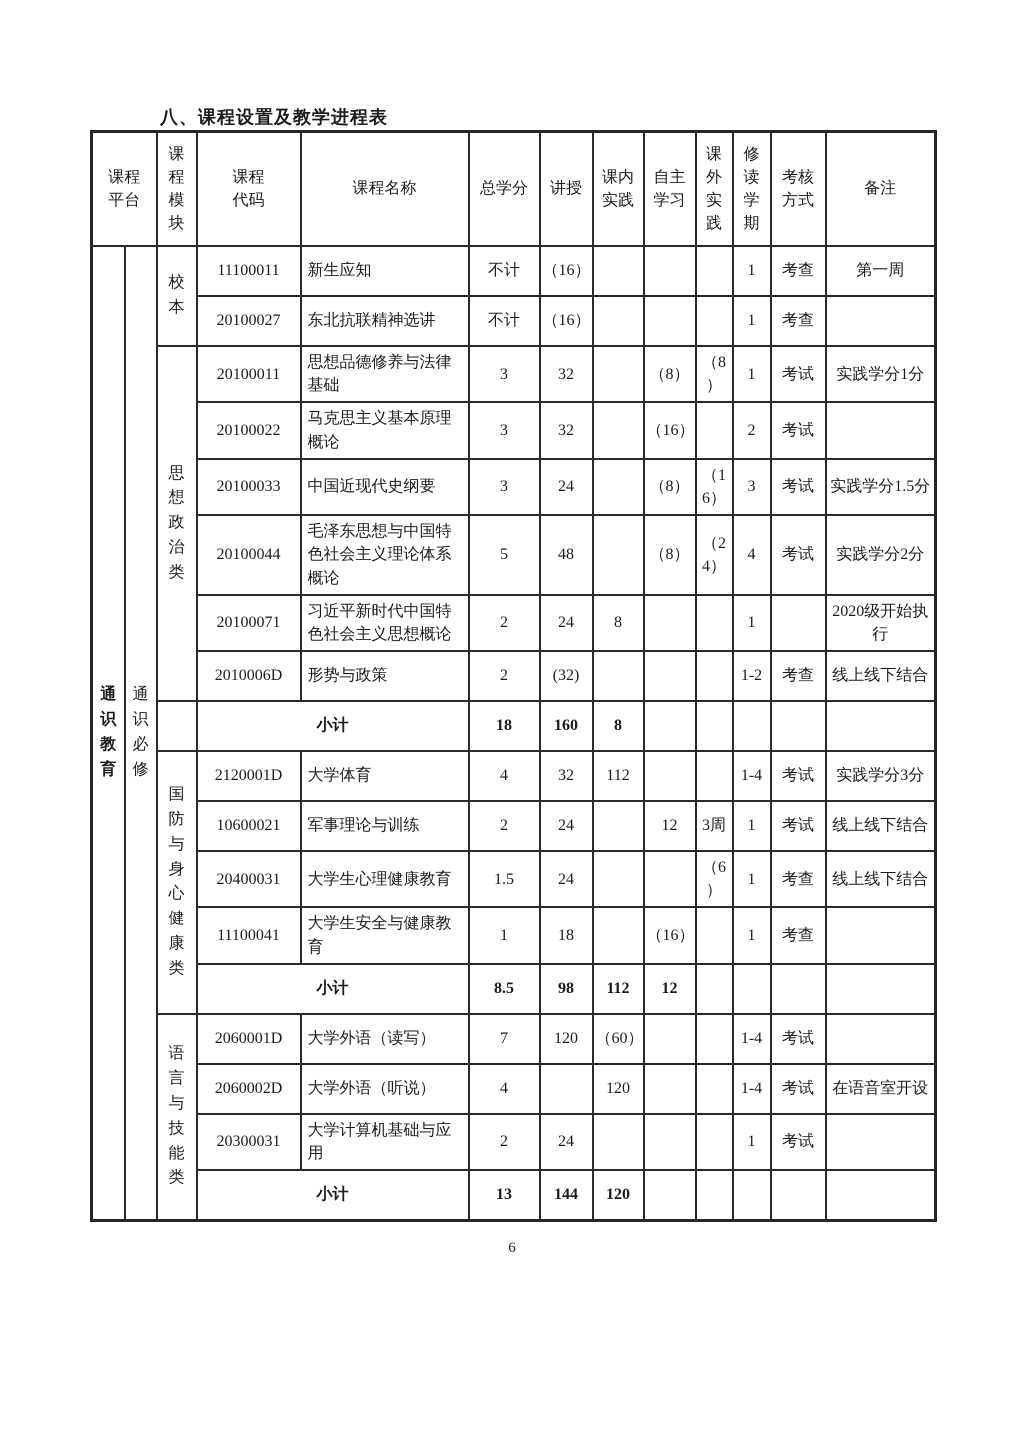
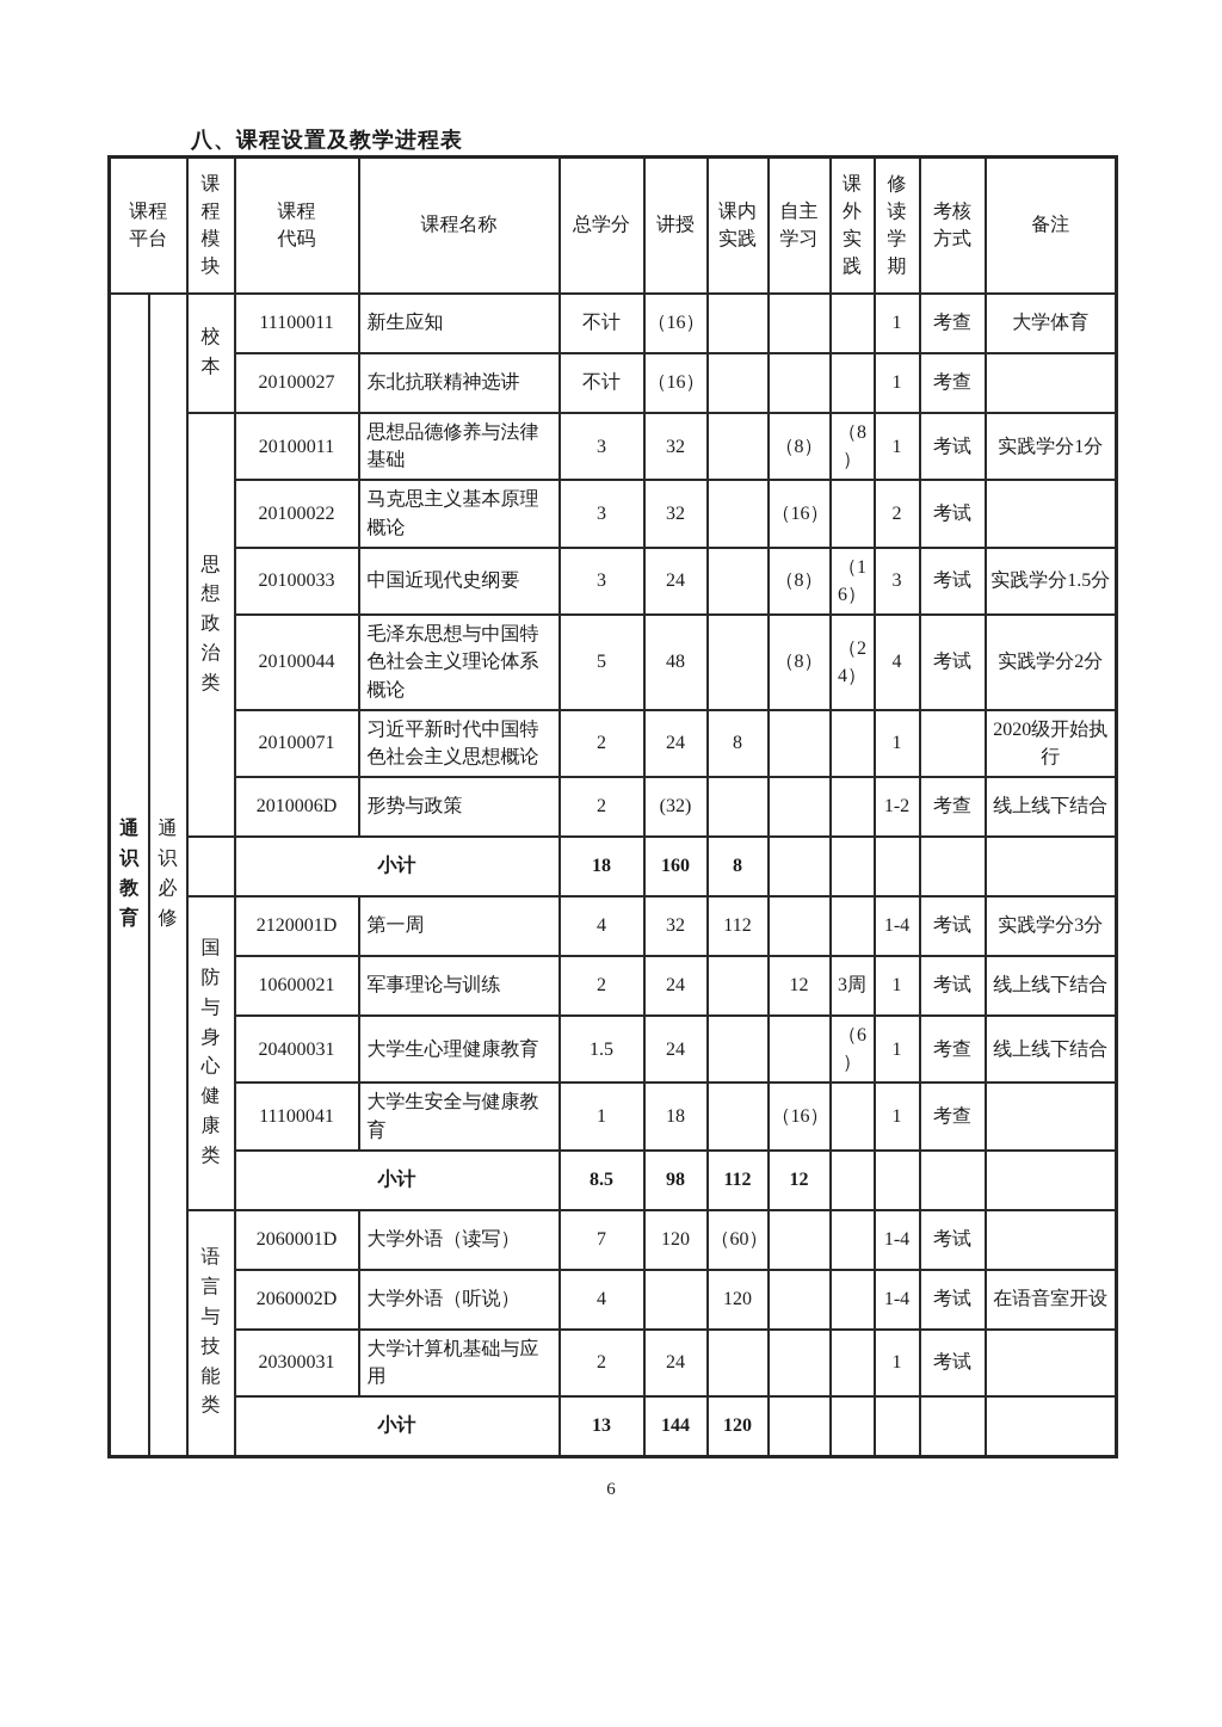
  八、课程设置及教学进程表
  课程 平台	课 程 模 块	课程 代码	课程名称	总学分	讲授	课内 实践	自主 学习	课 外 实 践	修 读 学 期	考核 方式	备注
- 通 识 教 育	通 识 必 修	校 本	11100011	新生应知	不计	（16）				1	考查	第一周
+ 通 识 教 育	通 识 必 修	校 本	11100011	新生应知	不计	（16）				1	考查	大学体育
  20100027	东北抗联精神选讲	不计	（16）				1	考查
  思 想 政 治 类	20100011	思想品德修养与法律基础	3	32		（8）	（8）	1	考试	实践学分1分
  20100022	马克思主义基本原理概论	3	32		（16）		2	考试
  20100033	中国近现代史纲要	3	24		（8）	（16）	3	考试	实践学分1.5分
  20100044	毛泽东思想与中国特色社会主义理论体系概论	5	48		（8）	（24）	4	考试	实践学分2分
  20100071	习近平新时代中国特色社会主义思想概论	2	24	8			1		2020级开始执行
  2010006D	形势与政策	2	(32)				1-2	考查	线上线下结合
  	小计	18	160	8
- 国 防 与 身 心 健 康 类	2120001D	大学体育	4	32	112			1-4	考试	实践学分3分
+ 国 防 与 身 心 健 康 类	2120001D	第一周	4	32	112			1-4	考试	实践学分3分
  10600021	军事理论与训练	2	24		12	3周	1	考试	线上线下结合
  20400031	大学生心理健康教育	1.5	24			（6）	1	考查	线上线下结合
  11100041	大学生安全与健康教育	1	18		（16）		1	考查
  小计	8.5	98	112	12
  语 言 与 技 能 类	2060001D	大学外语（读写）	7	120	（60）			1-4	考试
  2060002D	大学外语（听说）	4		120			1-4	考试	在语音室开设
  20300031	大学计算机基础与应用	2	24				1	考试
  小计	13	144	120
  6
